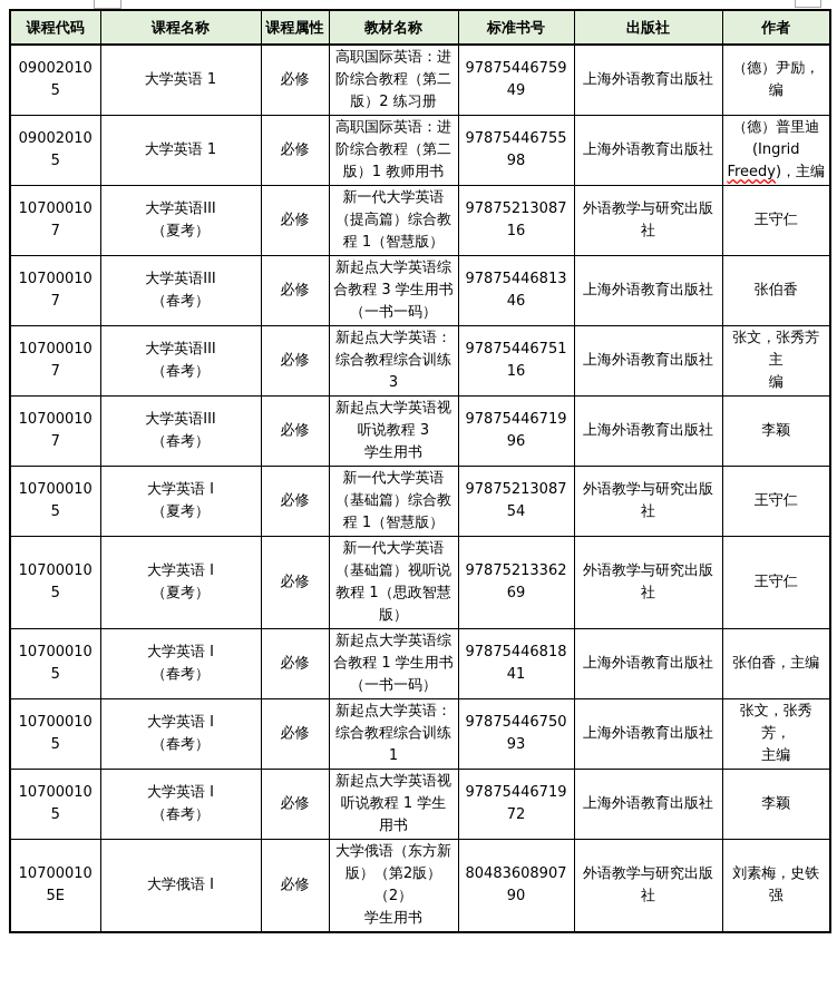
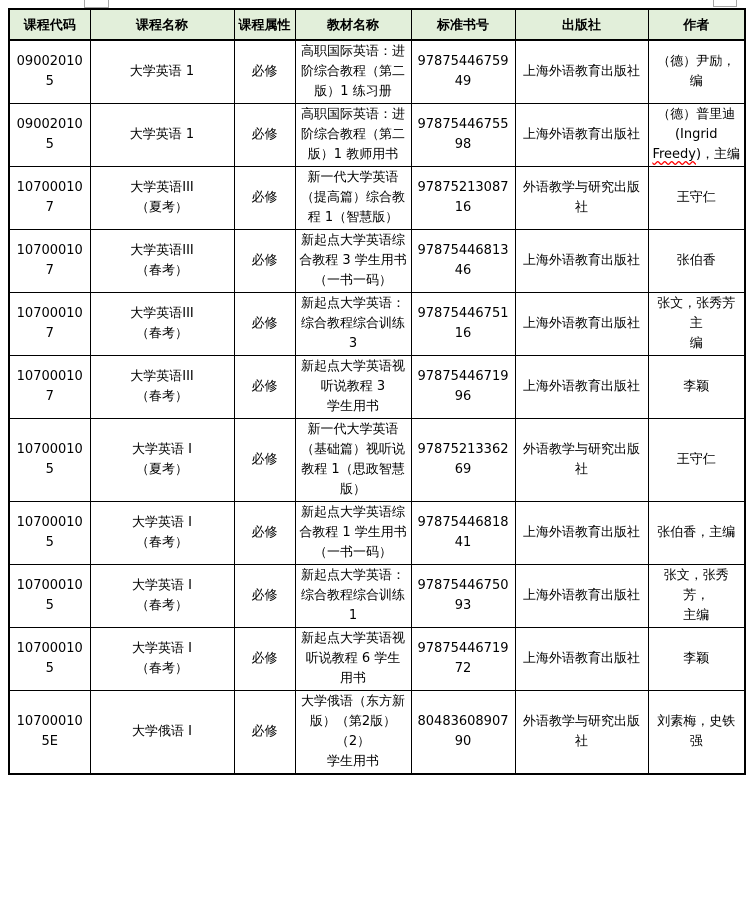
  课程代码	课程名称	课程属性	教材名称	标准书号	出版社	作者
- 090020105	大学英语 1	必修	高职国际英语：进 阶综合教程（第二 版）2 练习册	9787544675949	上海外语教育出版社	（德）尹励，编
+ 090020105	大学英语 1	必修	高职国际英语：进 阶综合教程（第二 版）1 练习册	9787544675949	上海外语教育出版社	（德）尹励，编
  090020105	大学英语 1	必修	高职国际英语：进 阶综合教程（第二 版）1 教师用书	9787544675598	上海外语教育出版社	（德）普里迪 (Ingrid Freedy)，主编
  107000107	大学英语III （夏考）	必修	新一代大学英语 （提高篇）综合教 程 1（智慧版）	9787521308716	外语教学与研究出版 社	王守仁
  107000107	大学英语III （春考）	必修	新起点大学英语综 合教程 3 学生用书 （一书一码）	9787544681346	上海外语教育出版社	张伯香
  107000107	大学英语III （春考）	必修	新起点大学英语： 综合教程综合训练 3	9787544675116	上海外语教育出版社	张文，张秀芳主 编
  107000107	大学英语III （春考）	必修	新起点大学英语视 听说教程 3 学生用书	9787544671996	上海外语教育出版社	李颖
- 107000105	大学英语 I （夏考）	必修	新一代大学英语 （基础篇）综合教 程 1（智慧版）	9787521308754	外语教学与研究出版 社	王守仁
  107000105	大学英语 I （夏考）	必修	新一代大学英语 （基础篇）视听说 教程 1（思政智慧 版）	9787521336269	外语教学与研究出版 社	王守仁
  107000105	大学英语 I （春考）	必修	新起点大学英语综 合教程 1 学生用书 （一书一码）	9787544681841	上海外语教育出版社	张伯香，主编
  107000105	大学英语 I （春考）	必修	新起点大学英语： 综合教程综合训练 1	9787544675093	上海外语教育出版社	张文，张秀芳， 主编
- 107000105	大学英语 I （春考）	必修	新起点大学英语视 听说教程 1 学生 用书	9787544671972	上海外语教育出版社	李颖
+ 107000105	大学英语 I （春考）	必修	新起点大学英语视 听说教程 6 学生 用书	9787544671972	上海外语教育出版社	李颖
  107000105E	大学俄语 I	必修	大学俄语（东方新 版）（第2版）（2） 学生用书	8048360890790	外语教学与研究出版 社	刘素梅，史铁强
